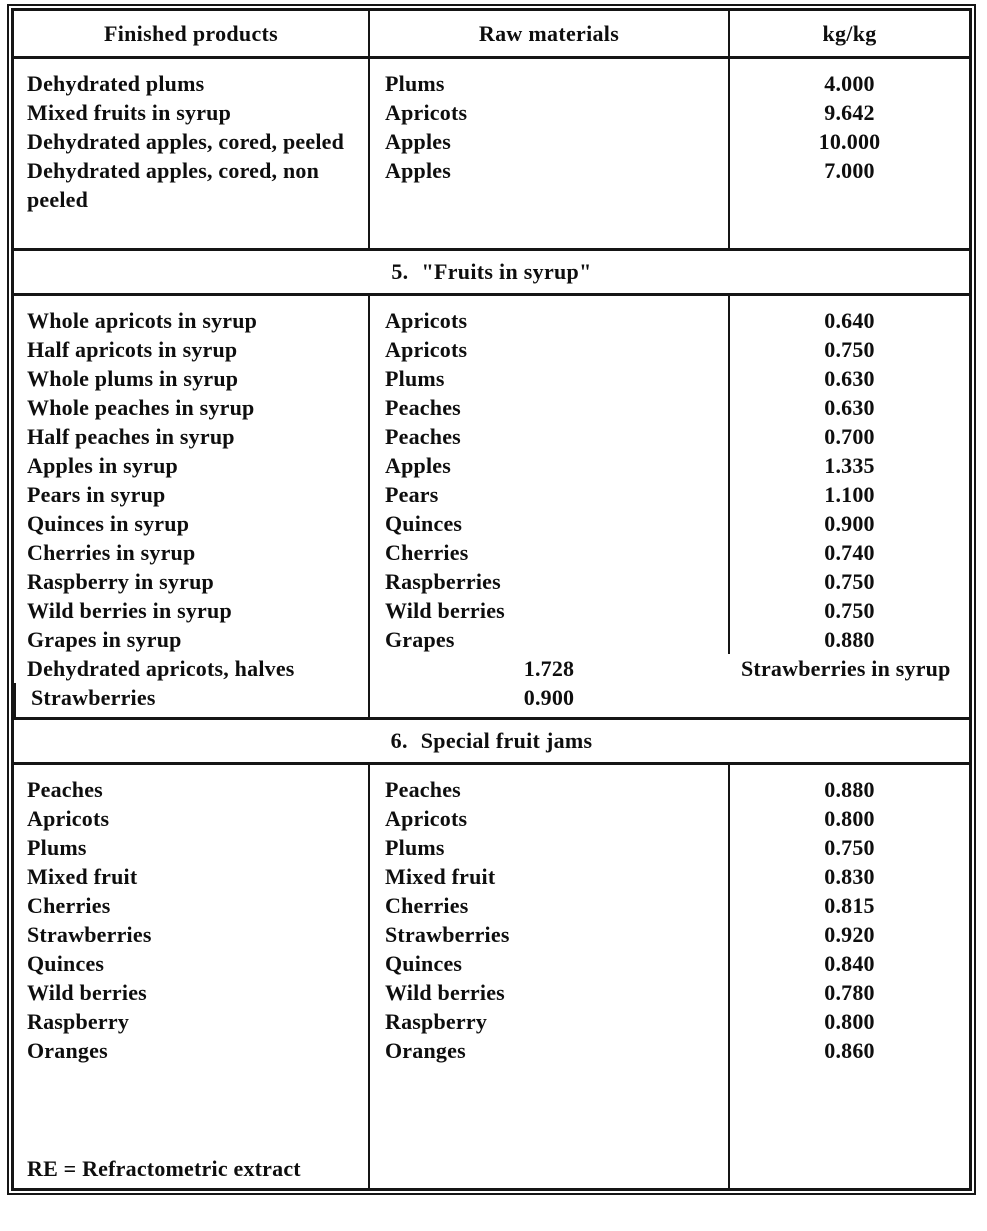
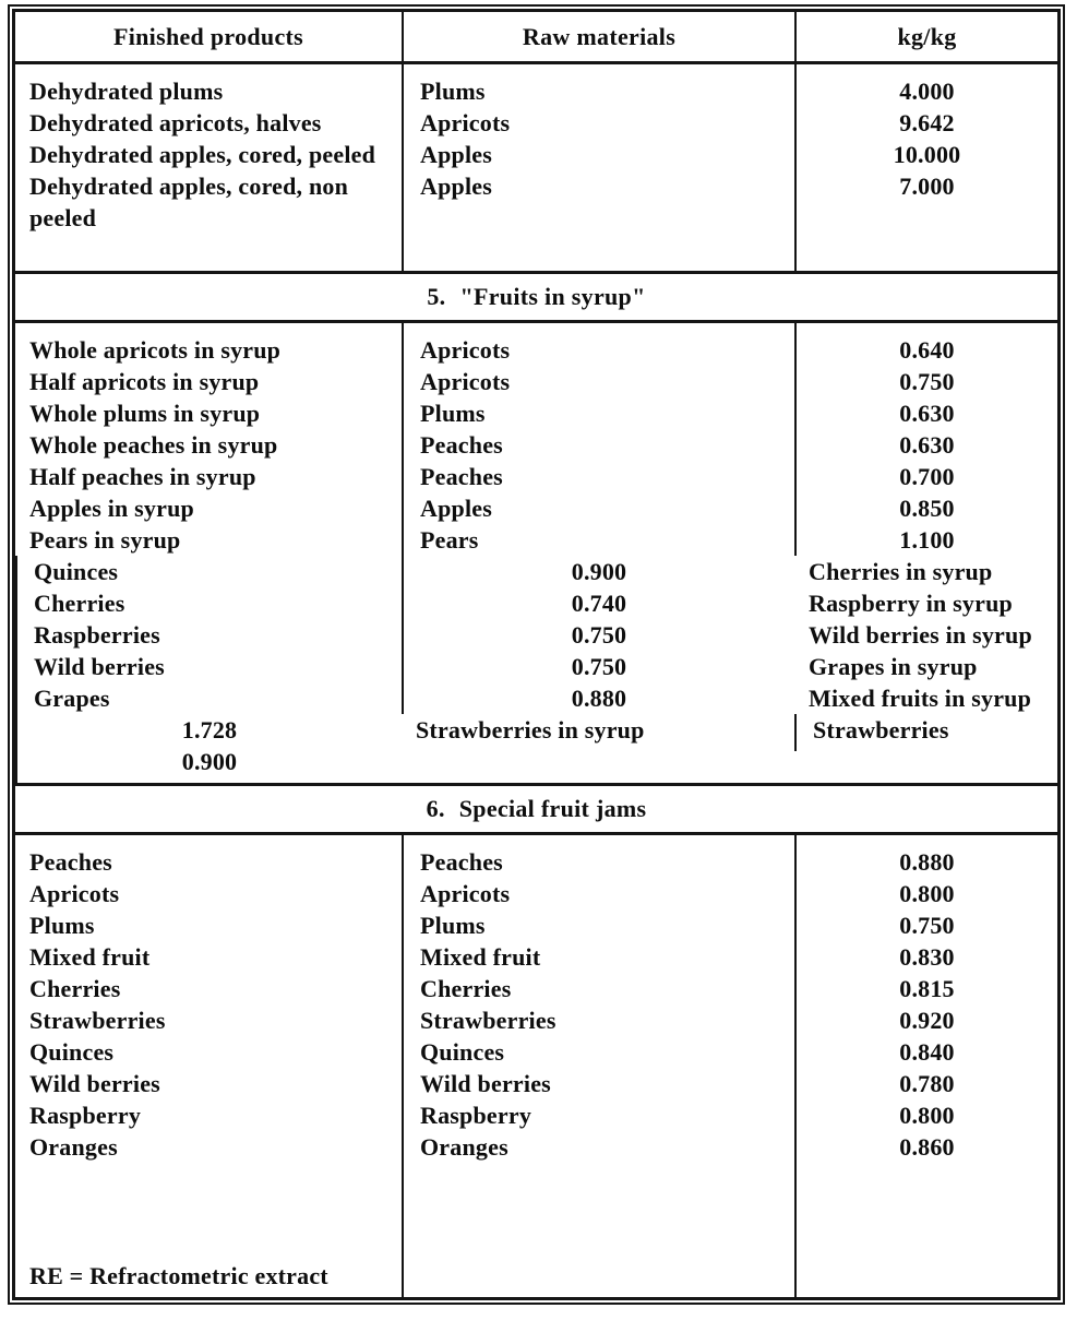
  Finished products
  Raw materials
  kg/kg
  Dehydrated plums
  Plums
  4.000
- Mixed fruits in syrup
+ Dehydrated apricots, halves
  Apricots
  9.642
  Dehydrated apples, cored, peeled
  Apples
  10.000
  Dehydrated apples, cored, non peeled
  Apples
  7.000
  5.
  "Fruits in syrup"
  Whole apricots in syrup
  Apricots
  0.640
  Half apricots in syrup
  Apricots
  0.750
  Whole plums in syrup
  Plums
  0.630
  Whole peaches in syrup
  Peaches
  0.630
  Half peaches in syrup
  Peaches
  0.700
  Apples in syrup
  Apples
- 1.335
+ 0.850
  Pears in syrup
  Pears
  1.100
- Quinces in syrup
  Quinces
  0.900
  Cherries in syrup
  Cherries
  0.740
  Raspberry in syrup
  Raspberries
  0.750
  Wild berries in syrup
  Wild berries
  0.750
  Grapes in syrup
  Grapes
  0.880
- Dehydrated apricots, halves
+ Mixed fruits in syrup
  1.728
  Strawberries in syrup
  Strawberries
  0.900
  6.
  Special fruit jams
  Peaches
  Peaches
  0.880
  Apricots
  Apricots
  0.800
  Plums
  Plums
  0.750
  Mixed fruit
  Mixed fruit
  0.830
  Cherries
  Cherries
  0.815
  Strawberries
  Strawberries
  0.920
  Quinces
  Quinces
  0.840
  Wild berries
  Wild berries
  0.780
  Raspberry
  Raspberry
  0.800
  Oranges
  Oranges
  0.860
  RE = Refractometric extract
